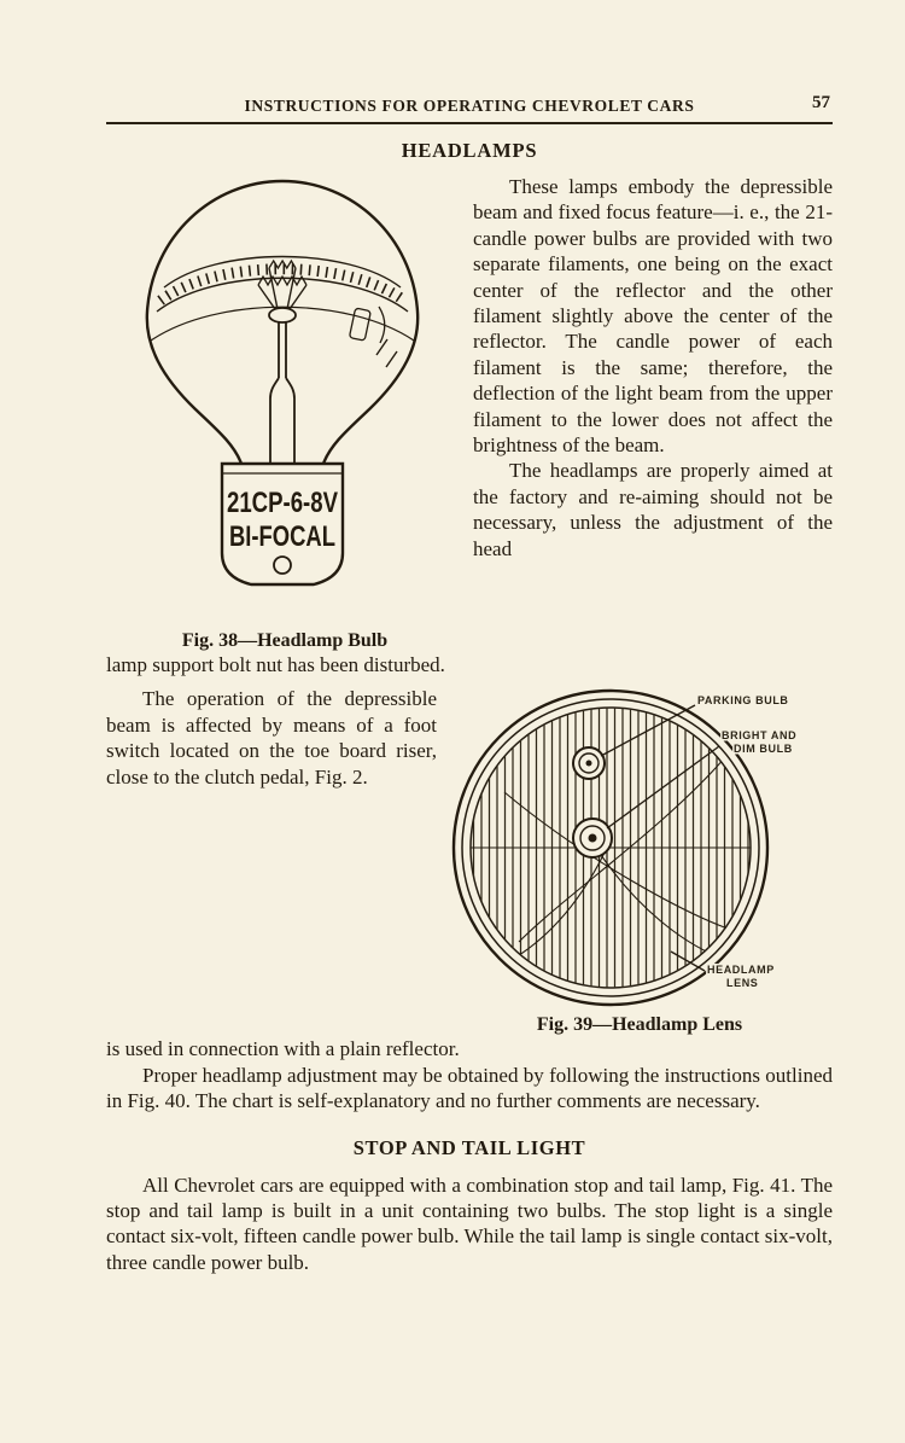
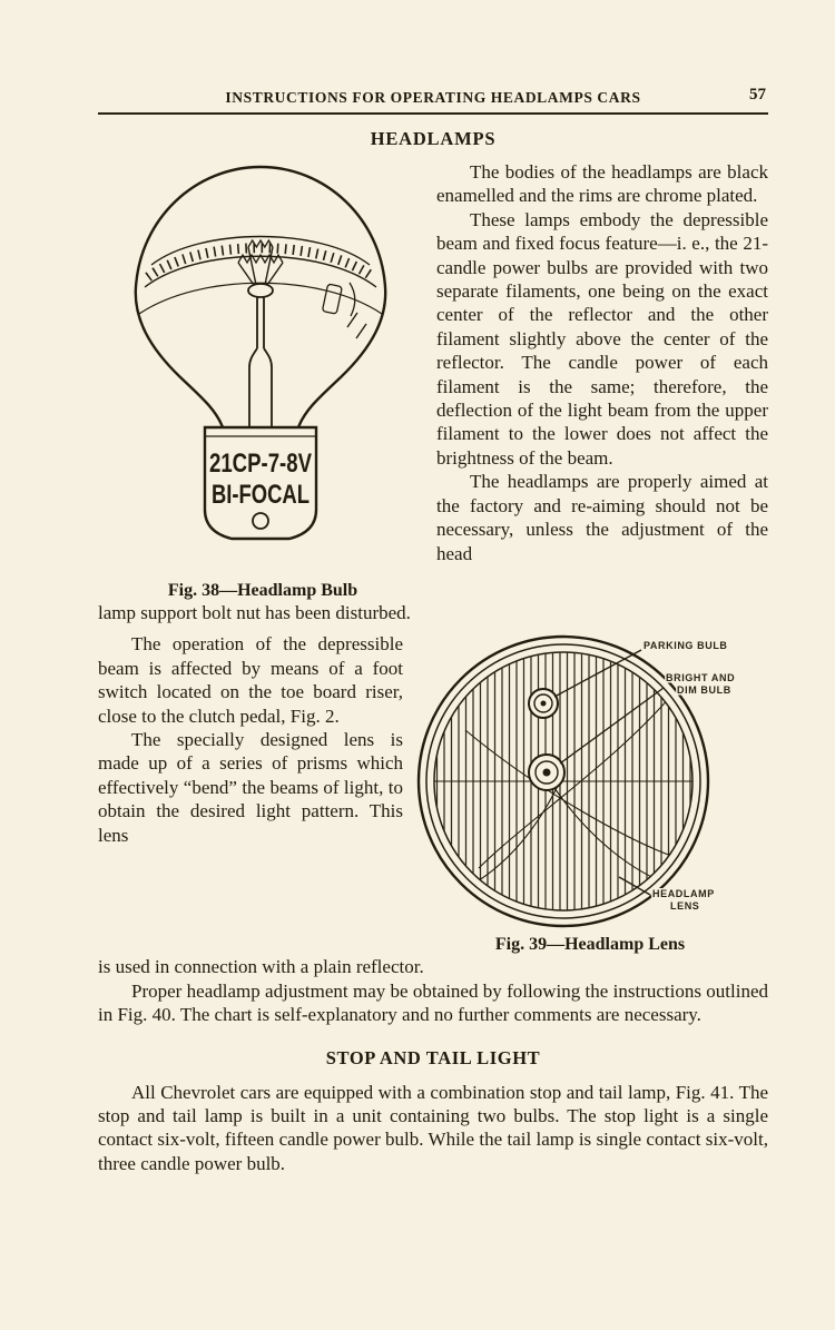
- INSTRUCTIONS FOR OPERATING CHEVROLET CARS
+ INSTRUCTIONS FOR OPERATING HEADLAMPS CARS
  57
  HEADLAMPS
- 21CP-6-8V
+ 21CP-7-8V
  BI-FOCAL
  Fig. 38—Headlamp Bulb
+ The bodies of the headlamps are black enamelled and the rims are chrome plated.
  These lamps embody the depressible beam and fixed focus feature—i. e., the 21-candle power bulbs are provided with two separate filaments, one being on the exact center of the reflector and the other filament slightly above the center of the reflector. The candle power of each filament is the same; therefore, the deflection of the light beam from the upper filament to the lower does not affect the brightness of the beam.
  The headlamps are properly aimed at the factory and re-aiming should not be necessary, unless the adjustment of the head
  lamp support bolt nut has been disturbed.
  The operation of the depressible beam is affected by means of a foot switch located on the toe board riser, close to the clutch pedal, Fig. 2.
+ The specially designed lens is made up of a series of prisms which effectively “bend” the beams of light, to obtain the desired light pattern. This lens
  PARKING BULB
  BRIGHT AND
  DIM BULB
  HEADLAMP
  LENS
  Fig. 39—Headlamp Lens
  is used in connection with a plain reflector.
  Proper headlamp adjustment may be obtained by following the instructions outlined in Fig. 40. The chart is self-explanatory and no further comments are necessary.
  STOP AND TAIL LIGHT
  All Chevrolet cars are equipped with a combination stop and tail lamp, Fig. 41. The stop and tail lamp is built in a unit containing two bulbs. The stop light is a single contact six-volt, fifteen candle power bulb. While the tail lamp is single contact six-volt, three candle power bulb.
